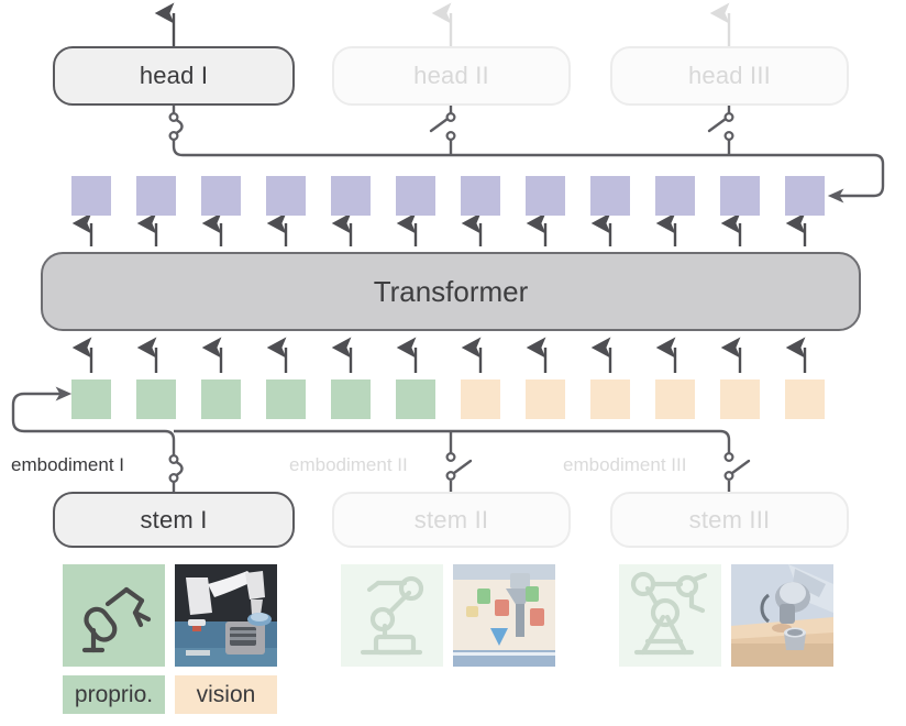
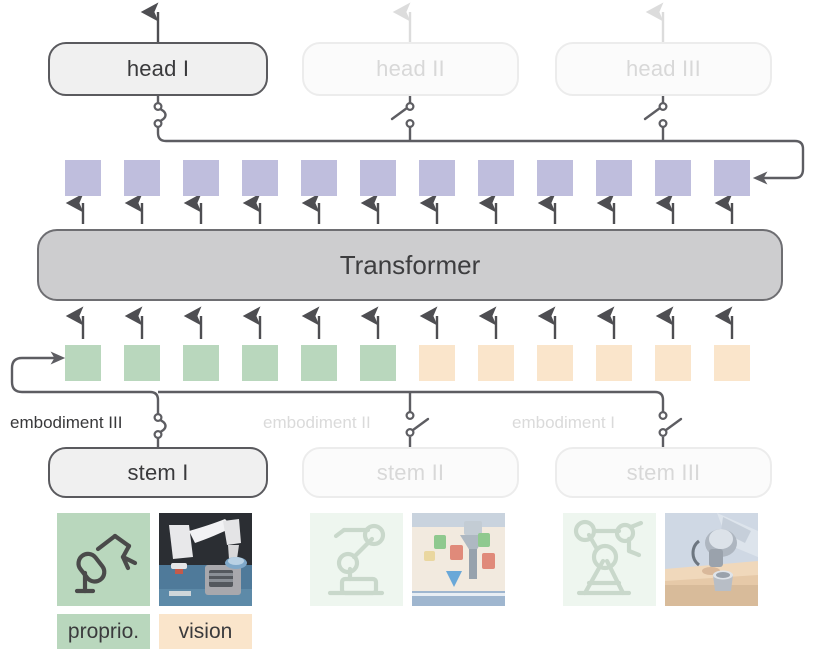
  head I
  head II
  head III
  Transformer
- embodiment I
+ embodiment III
  embodiment II
- embodiment III
+ embodiment I
  stem I
  stem II
  stem III
  proprio.
  vision
